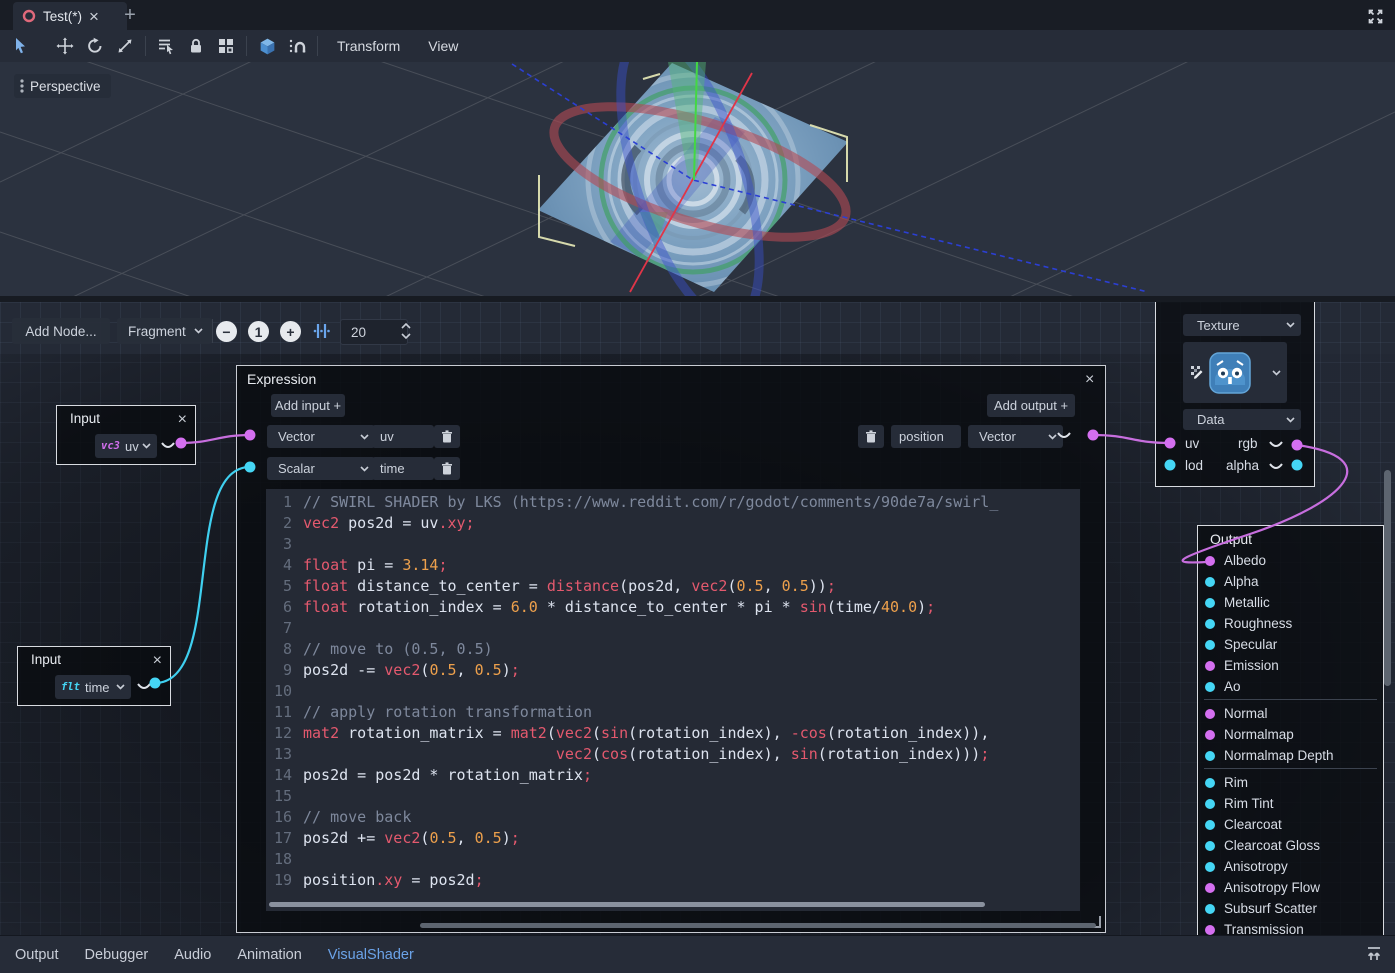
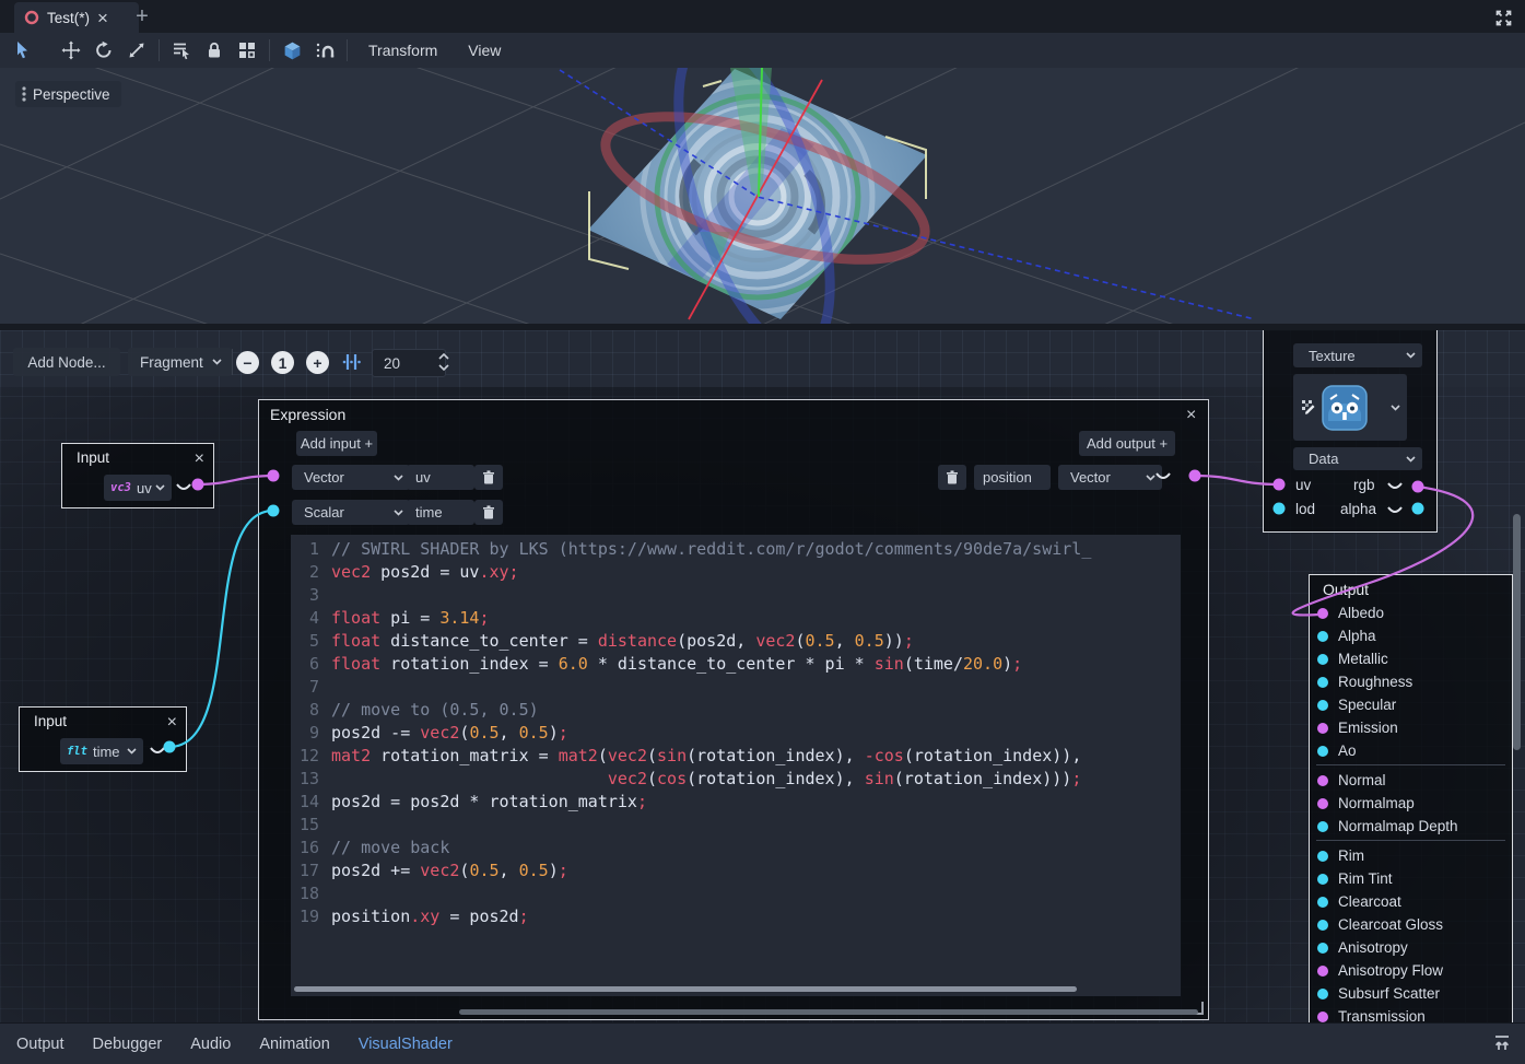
  Test(*)
  ×
  +
  Transform
  View
  Perspective
  Add Node...
  Fragment
  −
  1
  +
  20
  Input
  ×
  vc3
  uv
  Input
  ×
  flt
  time
  Expression
  ×
  Add input +
  Add output +
  Vector
  uv
  Scalar
  time
  position
  Vector
  1
  // SWIRL SHADER by LKS (https://www.reddit.com/r/godot/comments/90de7a/swirl_
  2
  vec2
  pos2d = uv
  .xy;
  3
  4
  float
  pi =
  3.14
  ;
  5
  float
  distance_to_center =
  distance
  (pos2d,
  vec2
  (
  0.5
  ,
  0.5
  ))
  ;
  6
  float
  rotation_index =
  6.0
  * distance_to_center * pi *
  sin
  (time/
- 40.0
+ 20.0
  )
  ;
  7
  8
  // move to (0.5, 0.5)
  9
  pos2d -=
  vec2
  (
  0.5
  ,
  0.5
  )
  ;
- 10
- 11
- // apply rotation transformation
  12
  mat2
  rotation_matrix =
  mat2
  (
  vec2
  (
  sin
  (rotation_index),
  -cos
  (rotation_index)),
  13
  vec2
  (
  cos
  (rotation_index),
  sin
  (rotation_index)))
  ;
  14
  pos2d = pos2d * rotation_matrix
  ;
  15
  16
  // move back
  17
  pos2d +=
  vec2
  (
  0.5
  ,
  0.5
  )
  ;
  18
  19
  position
  .xy
  = pos2d
  ;
  Texture
  Data
  uv
  lod
  rgb
  alpha
  Outut
  Albedo
  Alpha
  Metallic
  Roughness
  Specular
  Emission
  Ao
  Normal
  Normalmap
  Normalmap Depth
  Rim
  Rim Tint
  Clearcoat
  Clearcoat Gloss
  Anisotropy
  Anisotropy Flow
  Subsurf Scatter
  Transmission
  Output
  Debugger
  Audio
  Animation
  VisualShader
